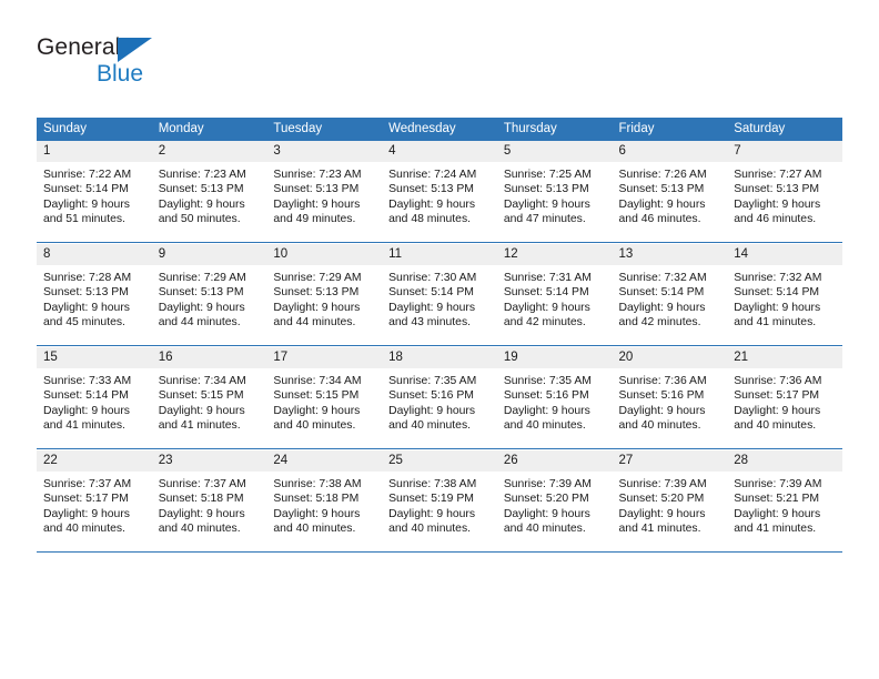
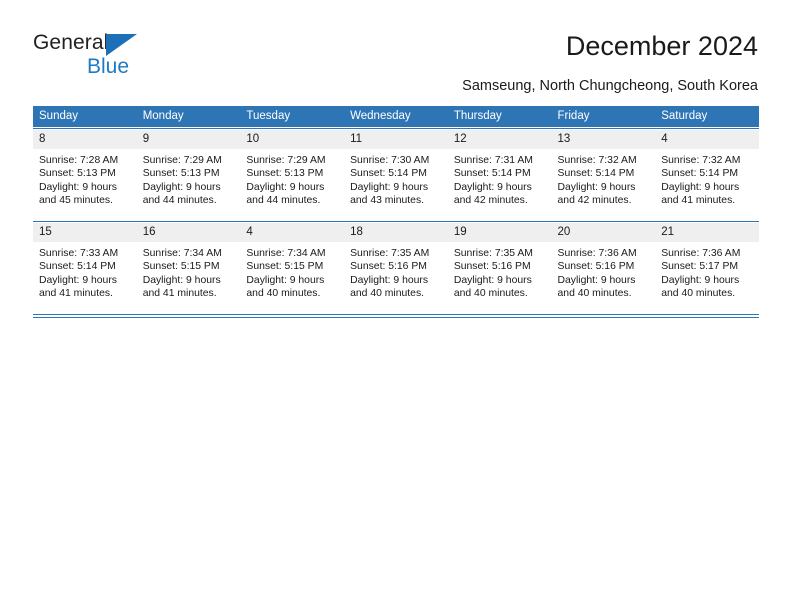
  General
  Blue
+ December 2024
+ Samseung, North Chungcheong, South Korea
  Sunday	Monday	Tuesday	Wednesday	Thursday	Friday	Saturday
- 1Sunrise: 7:22 AMSunset: 5:14 PMDaylight: 9 hoursand 51 minutes.	2Sunrise: 7:23 AMSunset: 5:13 PMDaylight: 9 hoursand 50 minutes.	3Sunrise: 7:23 AMSunset: 5:13 PMDaylight: 9 hoursand 49 minutes.	4Sunrise: 7:24 AMSunset: 5:13 PMDaylight: 9 hoursand 48 minutes.	5Sunrise: 7:25 AMSunset: 5:13 PMDaylight: 9 hoursand 47 minutes.	6Sunrise: 7:26 AMSunset: 5:13 PMDaylight: 9 hoursand 46 minutes.	7Sunrise: 7:27 AMSunset: 5:13 PMDaylight: 9 hoursand 46 minutes.
- 8Sunrise: 7:28 AMSunset: 5:13 PMDaylight: 9 hoursand 45 minutes.	9Sunrise: 7:29 AMSunset: 5:13 PMDaylight: 9 hoursand 44 minutes.	10Sunrise: 7:29 AMSunset: 5:13 PMDaylight: 9 hoursand 44 minutes.	11Sunrise: 7:30 AMSunset: 5:14 PMDaylight: 9 hoursand 43 minutes.	12Sunrise: 7:31 AMSunset: 5:14 PMDaylight: 9 hoursand 42 minutes.	13Sunrise: 7:32 AMSunset: 5:14 PMDaylight: 9 hoursand 42 minutes.	14Sunrise: 7:32 AMSunset: 5:14 PMDaylight: 9 hoursand 41 minutes.
+ 8Sunrise: 7:28 AMSunset: 5:13 PMDaylight: 9 hoursand 45 minutes.	9Sunrise: 7:29 AMSunset: 5:13 PMDaylight: 9 hoursand 44 minutes.	10Sunrise: 7:29 AMSunset: 5:13 PMDaylight: 9 hoursand 44 minutes.	11Sunrise: 7:30 AMSunset: 5:14 PMDaylight: 9 hoursand 43 minutes.	12Sunrise: 7:31 AMSunset: 5:14 PMDaylight: 9 hoursand 42 minutes.	13Sunrise: 7:32 AMSunset: 5:14 PMDaylight: 9 hoursand 42 minutes.	4Sunrise: 7:32 AMSunset: 5:14 PMDaylight: 9 hoursand 41 minutes.
- 15Sunrise: 7:33 AMSunset: 5:14 PMDaylight: 9 hoursand 41 minutes.	16Sunrise: 7:34 AMSunset: 5:15 PMDaylight: 9 hoursand 41 minutes.	17Sunrise: 7:34 AMSunset: 5:15 PMDaylight: 9 hoursand 40 minutes.	18Sunrise: 7:35 AMSunset: 5:16 PMDaylight: 9 hoursand 40 minutes.	19Sunrise: 7:35 AMSunset: 5:16 PMDaylight: 9 hoursand 40 minutes.	20Sunrise: 7:36 AMSunset: 5:16 PMDaylight: 9 hoursand 40 minutes.	21Sunrise: 7:36 AMSunset: 5:17 PMDaylight: 9 hoursand 40 minutes.
+ 15Sunrise: 7:33 AMSunset: 5:14 PMDaylight: 9 hoursand 41 minutes.	16Sunrise: 7:34 AMSunset: 5:15 PMDaylight: 9 hoursand 41 minutes.	4Sunrise: 7:34 AMSunset: 5:15 PMDaylight: 9 hoursand 40 minutes.	18Sunrise: 7:35 AMSunset: 5:16 PMDaylight: 9 hoursand 40 minutes.	19Sunrise: 7:35 AMSunset: 5:16 PMDaylight: 9 hoursand 40 minutes.	20Sunrise: 7:36 AMSunset: 5:16 PMDaylight: 9 hoursand 40 minutes.	21Sunrise: 7:36 AMSunset: 5:17 PMDaylight: 9 hoursand 40 minutes.
- 22Sunrise: 7:37 AMSunset: 5:17 PMDaylight: 9 hoursand 40 minutes.	23Sunrise: 7:37 AMSunset: 5:18 PMDaylight: 9 hoursand 40 minutes.	24Sunrise: 7:38 AMSunset: 5:18 PMDaylight: 9 hoursand 40 minutes.	25Sunrise: 7:38 AMSunset: 5:19 PMDaylight: 9 hoursand 40 minutes.	26Sunrise: 7:39 AMSunset: 5:20 PMDaylight: 9 hoursand 40 minutes.	27Sunrise: 7:39 AMSunset: 5:20 PMDaylight: 9 hoursand 41 minutes.	28Sunrise: 7:39 AMSunset: 5:21 PMDaylight: 9 hoursand 41 minutes.
